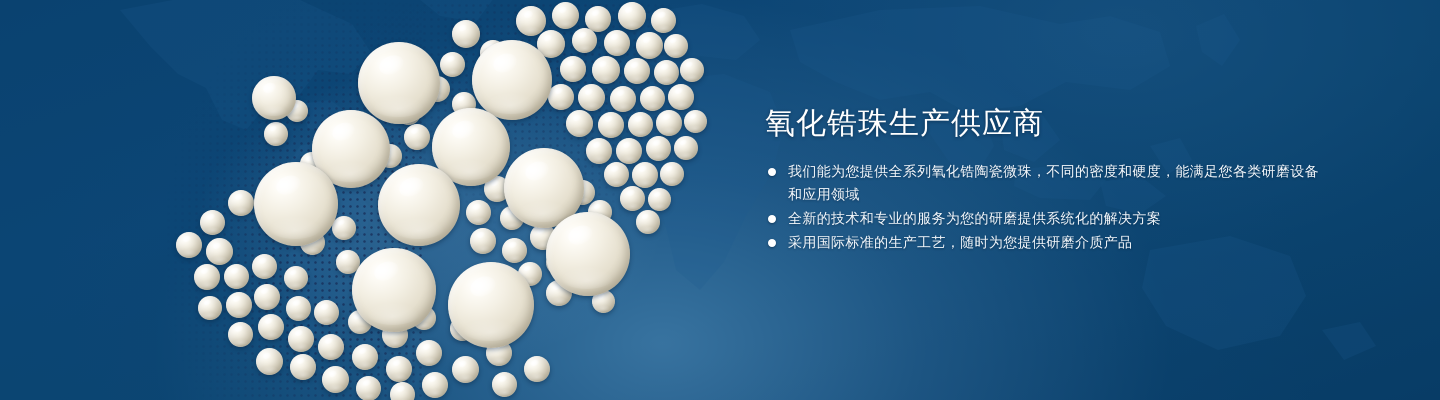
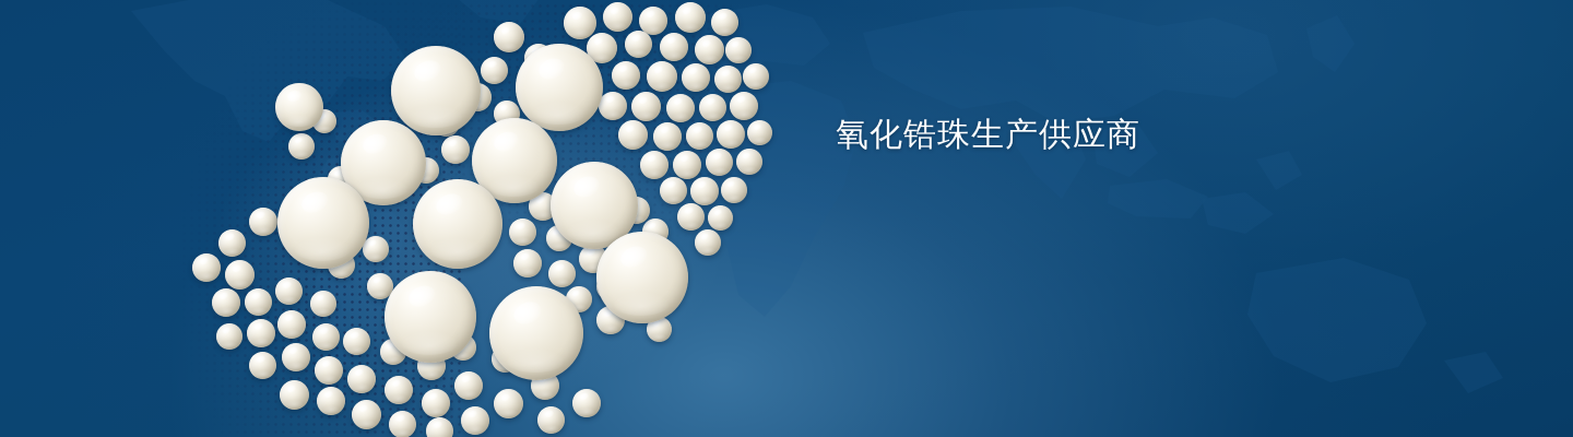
  氧化锆珠生产供应商
- 我们能为您提供全系列氧化锆陶瓷微珠，不同的密度和硬度，能满足您各类研磨设备和应用领域
- 全新的技术和专业的服务为您的研磨提供系统化的解决方案
- 采用国际标准的生产工艺，随时为您提供研磨介质产品
